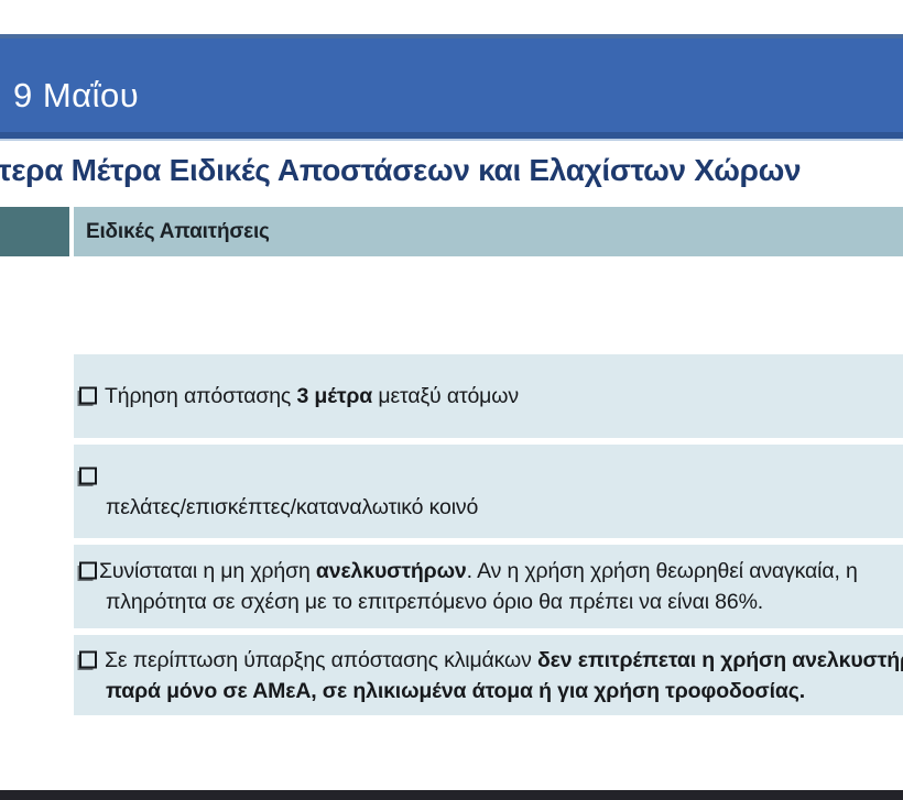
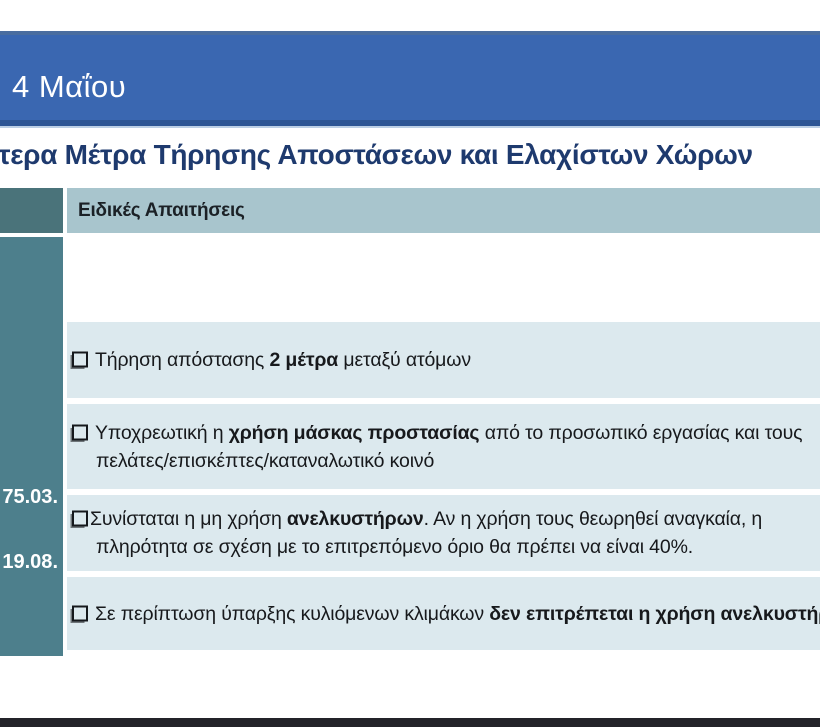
- 9 Μαΐου
+ 4 Μαΐου
- τερα Μέτρα Ειδικές Αποστάσεων και Ελαχίστων Χώρων
+ τερα Μέτρα Τήρησης Αποστάσεων και Ελαχίστων Χώρων
  Ειδικές Απαιτήσεις
+ .75.03
+ .19.08
- Τήρηση απόστασης 3 μέτρα μεταξύ ατόμων
+ Τήρηση απόστασης 2 μέτρα μεταξύ ατόμων
+ Υποχρεωτική η χρήση μάσκας προστασίας από το προσωπικό εργασίας και τους
  πελάτες/επισκέπτες/καταναλωτικό κοινό
- Συνίσταται η μη χρήση ανελκυστήρων. Αν η χρήση χρήση θεωρηθεί αναγκαία, η
+ Συνίσταται η μη χρήση ανελκυστήρων. Αν η χρήση τους θεωρηθεί αναγκαία, η
- πληρότητα σε σχέση με το επιτρεπόμενο όριο θα πρέπει να είναι 86%.
+ πληρότητα σε σχέση με το επιτρεπόμενο όριο θα πρέπει να είναι 40%.
- Σε περίπτωση ύπαρξης απόστασης κλιμάκων δεν επιτρέπεται η χρήση ανελκυστή
+ Σε περίπτωση ύπαρξης κυλιόμενων κλιμάκων δεν επιτρέπεται η χρήση ανελκυστή
- παρά μόνο σε ΑΜεΑ, σε ηλικιωμένα άτομα ή για χρήση τροφοδοσίας.
